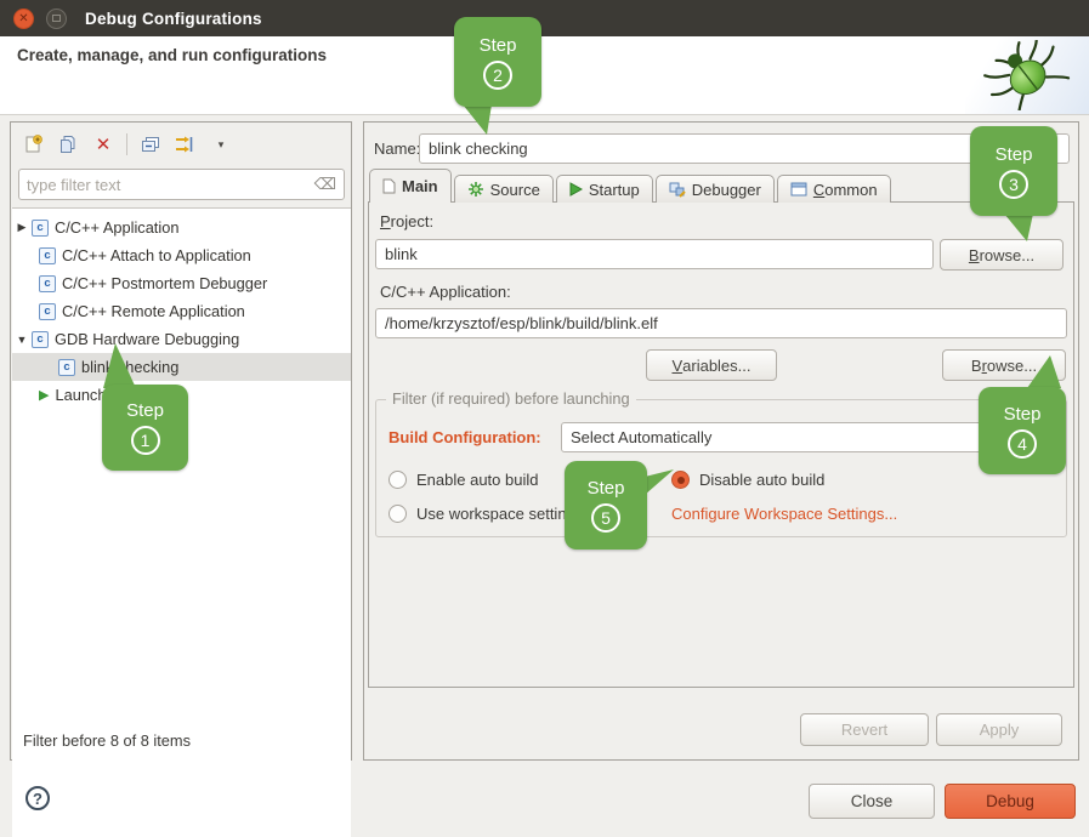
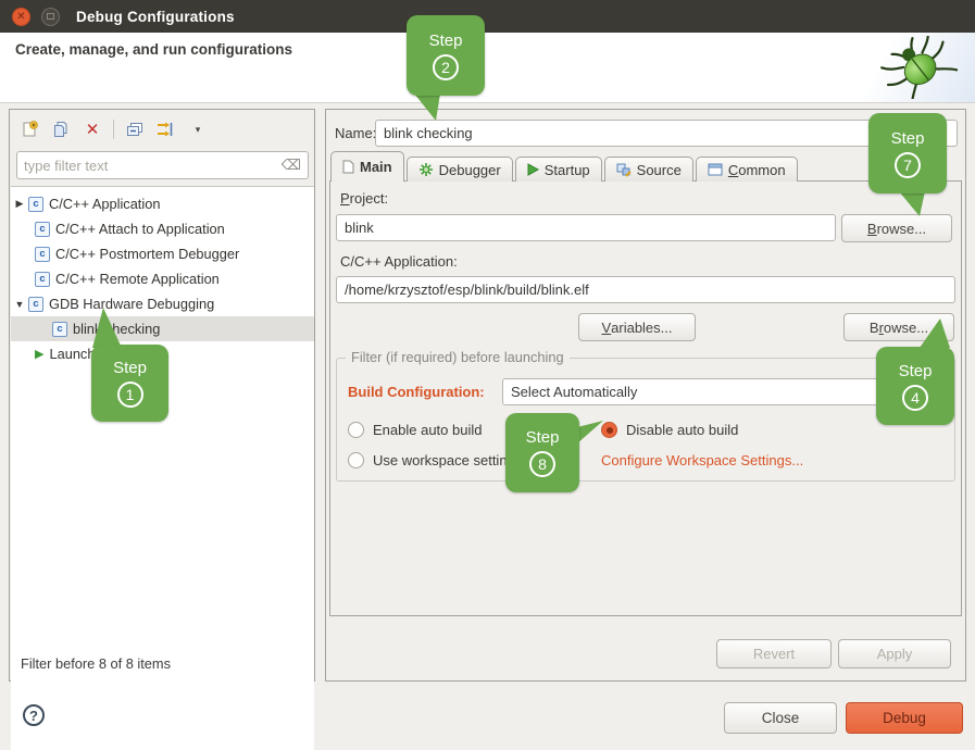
  ✕
  Debug Configurations
  Create, manage, and run configurations
  ✕
  ▾
  type filter text
  ⌫
  ▶
  c
  C/C++ Application
  c
  C/C++ Attach to Application
  c
  C/C++ Postmortem Debugger
  c
  C/C++ Remote Application
  ▼
  c
  GDB Hardware Debugging
  c
  blinhecking
  ▶
  Filter before 8 of 8 items
  Name
  blink checking
  Main
- Source
+ Debugger
  Startup
- Debugger
+ Source
  Common
  Project:
  blink
  B
  rowse...
  C/C++ Application:
  /home/krzysztof/esp/blink/build/blink.elf
  V
  ariables...
  B
  r
  owse...
  Filter (if required) before launching
  Build Configuration:
  Select Automatically
  Enable auto build
  Disable auto build
  Use workspace settin
  Configure Workspace Settings...
  Revert
  Apply
  ?
  Close
  Debug
  Step
  1
  Step
  2
  Step
- 3
+ 7
  Step
  4
  Step
- 5
+ 8
